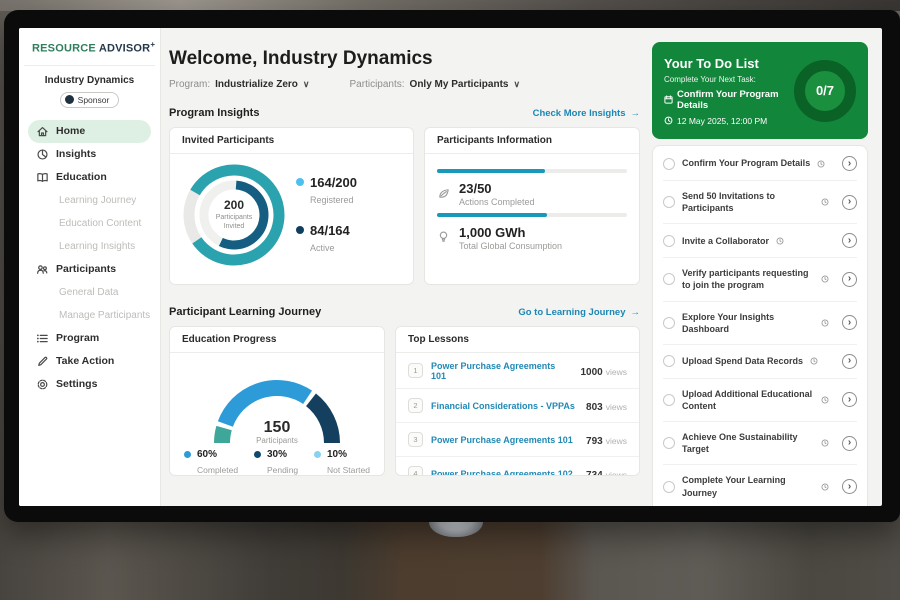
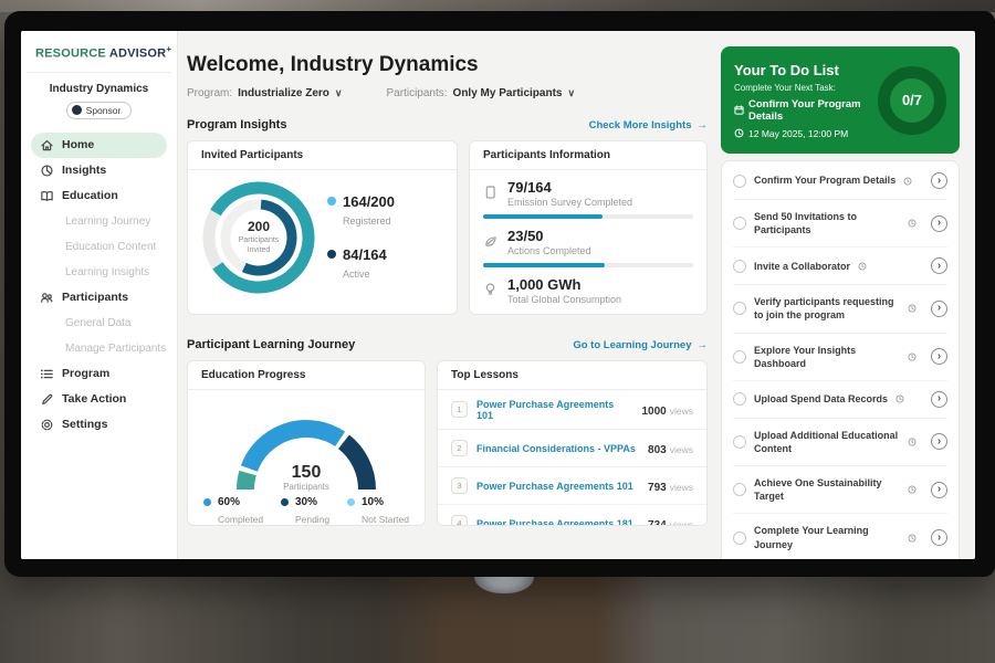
  RESOURCE ADVISOR+
  Industry Dynamics
  Sponsor
  Home
  Insights
  Education
  Learning Journey
  Education Content
  Learning Insights
  Participants
  General Data
  Manage Participants
  Program
  Take Action
  Settings
  Welcome, Industry Dynamics
  Program:
  Industrialize Zero
  ∨
  Participants:
  Only My Participants
  ∨
  Program Insights
  Check More Insights
  →
  Invited Participants
  200
  164/200
  Registered
  84/164
  Active
  Participants Information
+ 79/164
+ Emission Survey Completed
  23/50
  Actions Completed
  1,000 GWh
  Total Global Consumption
  Participant Learning Journey
  Go to Learning Journey
  →
  Education Progress
  150
  Participants
  60%
  Completed
  30%
  Pending
  10%
  Not Started
  Top Lessons
  1
  Power Purchase Agreements 101
  1000 views
  2
  Financial Considerations - VPPAs
  803 views
  3
  Power Purchase Agreements 101
  793 views
  4
- Power Purchase Agreements 102
+ Power Purchase Agreements 181
  Your To Do List
  Complete Your Next Task:
  Confirm Your Program Details
  12 May 2025, 12:00 PM
  0/7
  Confirm Your Program Details
  ›
  Send 50 Invitations to Participants
  ›
  Invite a Collaborator
  ›
  Verify participants requesting to join the program
  ›
  Explore Your Insights Dashboard
  ›
  Upload Spend Data Records
  ›
  Upload Additional Educational Content
  ›
  Achieve One Sustainability Target
  ›
  Complete Your Learning Journey
  ›
